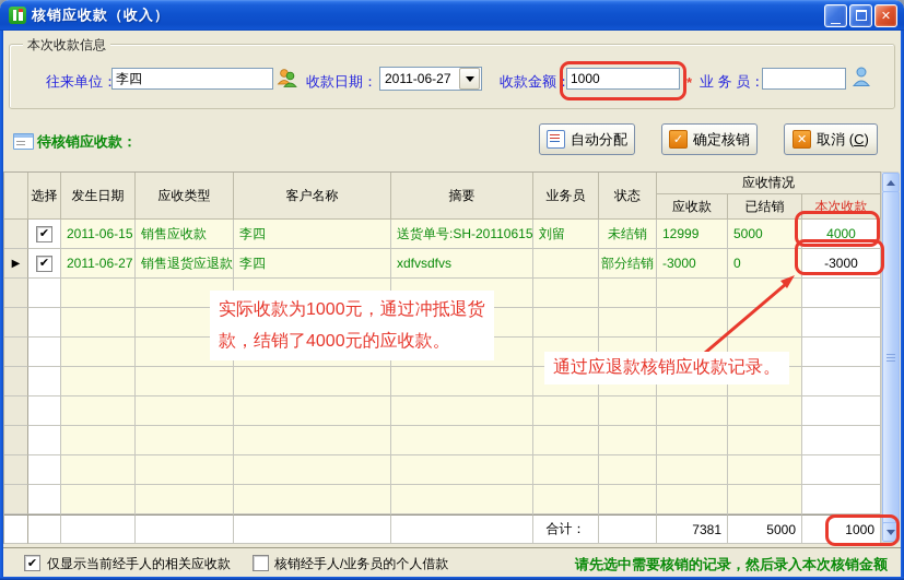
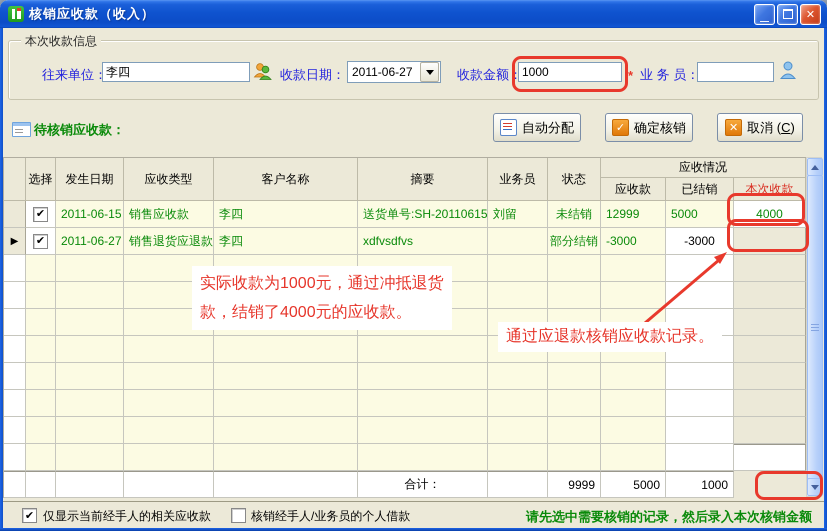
  核销应收款（收入）
  —
  ✕
  本次收款信息
  往来单位：
  李四
  收款日期：
  2011-06-27
  收款金额：
  1000
  *
  业 务 员：
  待核销应收款：
  自动分配
  ✓
  确定核销
  ✕
  取消 (C)
  选择
  发生日期
  应收类型
  客户名称
  摘要
  业务员
  状态
  应收情况
  应收款
  已结销
  本次收款
  2011-06-15
  销售应收款
  李四
  送货单号:SH-20110615
  刘留
  未结销
  12999
  5000
  4000
  ▶
  2011-06-27
  销售退货应退款
  李四
  xdfvsdfvs
  部分结销
  -3000
- 0
  -3000
  合计：
- 7381
+ 9999
  5000
  1000
  实际收款为1000元，通过冲抵退货
  款，结销了4000元的应收款。
  通过应退款核销应收款记录。
  仅显示当前经手人的相关应收款
  核销经手人/业务员的个人借款
  请先选中需要核销的记录，然后录入本次核销金额
